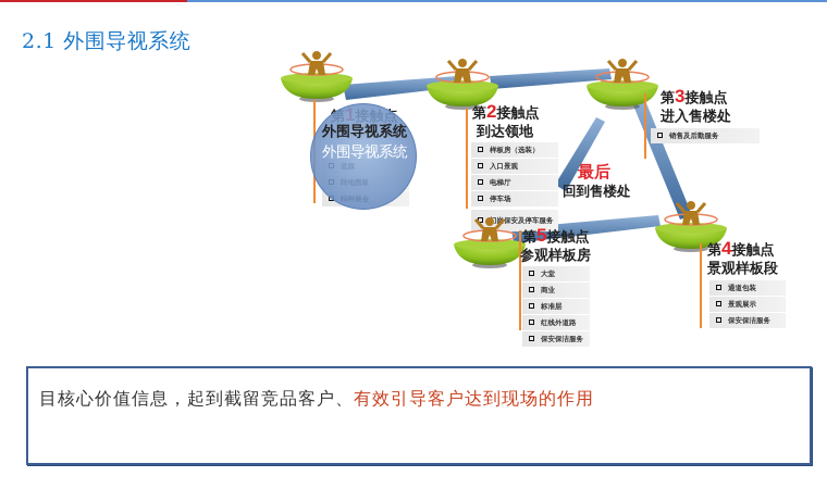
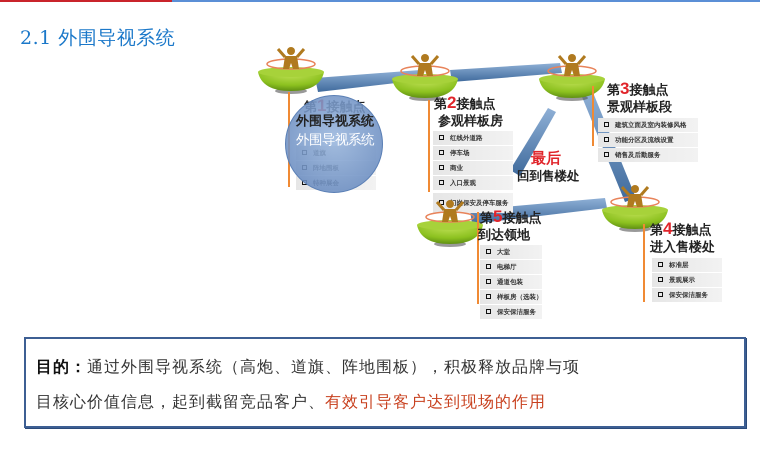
  2.1 外围导视系统
  外围导视系统
  外围导视系统
  第2接触点
- 到达领地
+ 参观样板房
- 样板房（选装）
+ 红线外道路
- 入口景观
+ 停车场
- 电梯厅
+ 商业
- 停车场
+ 入口景观
  岗保安及停车服务
  第3接触点
- 进入售楼处
+ 景观样板段
+ 建筑立面及室内装修风格
+ 功能分区及流线设置
  销售及后勤服务
  第4接触点
- 景观样板段
+ 进入售楼处
- 通道包装
+ 标准层
  景观展示
  保安保洁服务
  第5接触点
- 参观样板房
+ 到达领地
  大堂
- 商业
+ 电梯厅
- 标准层
+ 通道包装
- 红线外道路
+ 样板房（选装）
  保安保洁服务
  最后
  回到售楼处
+ 目的：通过外围导视系统（高炮、道旗、阵地围板），积极释放品牌与项
  目核心价值信息，起到截留竞品客户、有效引导客户达到现场的作用
